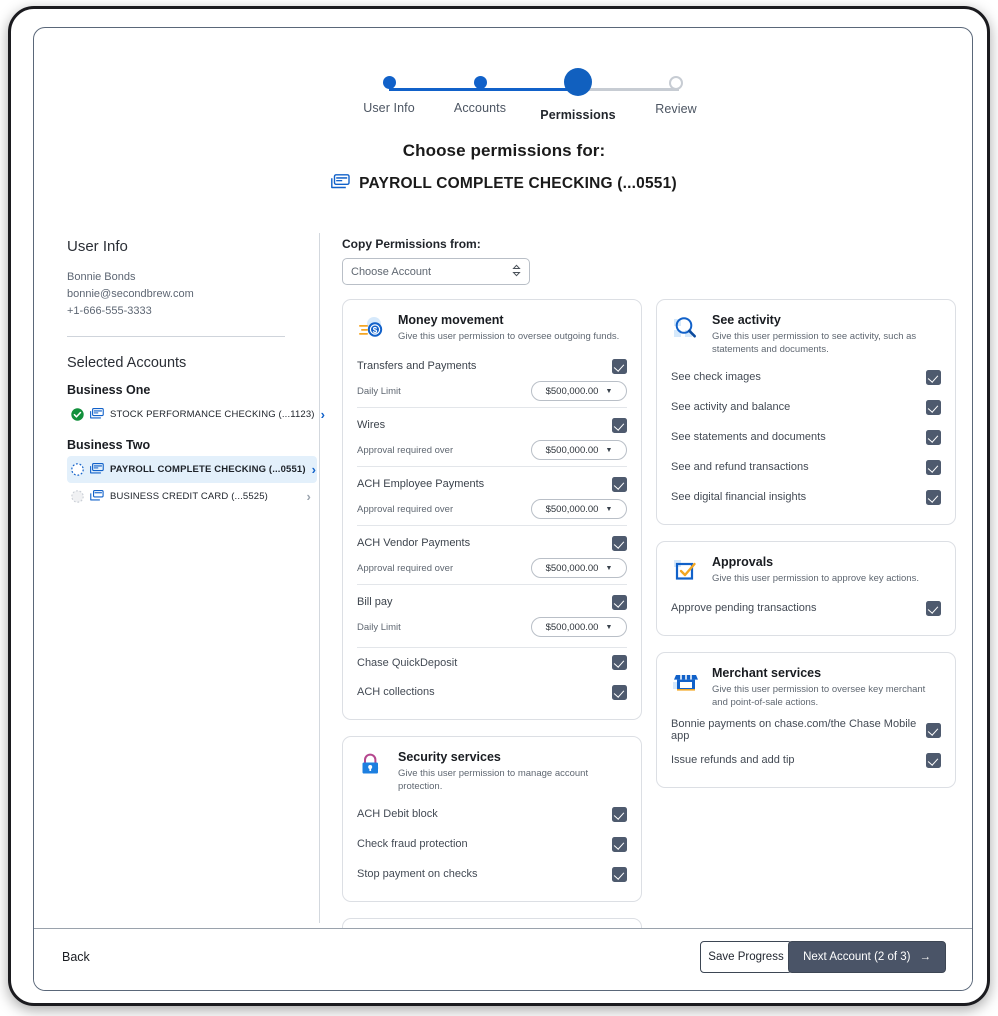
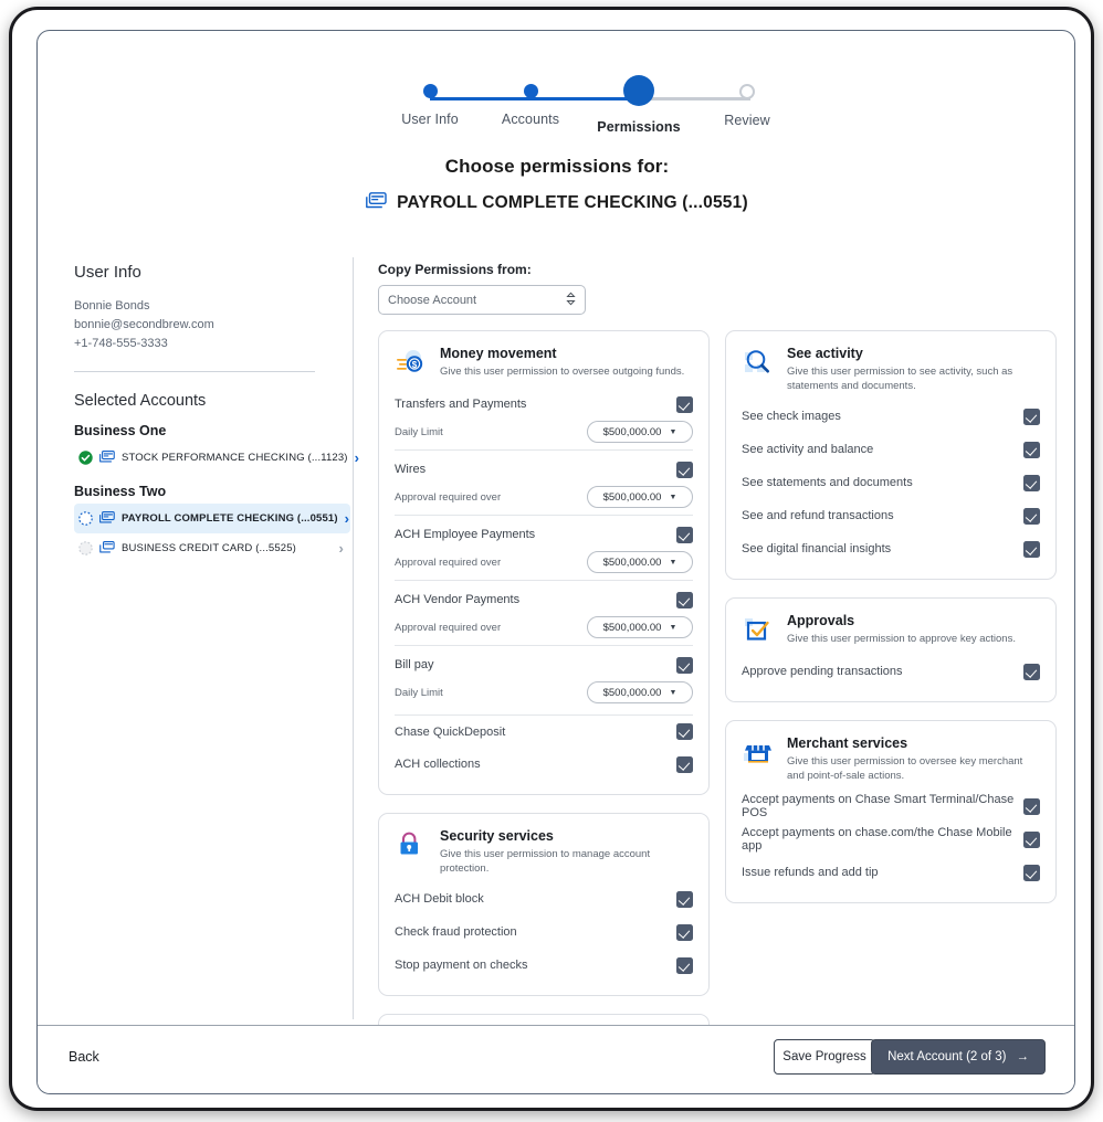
  User Info
  Accounts
  Permissions
  Review
  Choose permissions for:
  PAYROLL COMPLETE CHECKING (...0551)
  User Info
  Bonnie Bonds
  bonnie@secondbrew.com
- +1-666-555-3333
+ +1-748-555-3333
  Selected Accounts
  Business One
  STOCK PERFORMANCE CHECKING (...1123)
  ›
  Business Two
  PAYROLL COMPLETE CHECKING (...0551)
  ›
  BUSINESS CREDIT CARD (...5525)
  ›
  Copy Permissions from:
  Choose Account
  $
  Money movement
  Give this user permission to oversee outgoing funds.
  Transfers and Payments
  Daily Limit
  $500,000.00
  Wires
  Approval required over
  $500,000.00
  ACH Employee Payments
  Approval required over
  $500,000.00
  ACH Vendor Payments
  Approval required over
  $500,000.00
  Bill pay
  Daily Limit
  $500,000.00
  Chase QuickDeposit
  ACH collections
  Security services
  Give this user permission to manage account protection.
  ACH Debit block
  Check fraud protection
  Stop payment on checks
  See activity
  Give this user permission to see activity, such as statements and documents.
  See check images
  See activity and balance
  See statements and documents
  See and refund transactions
  See digital financial insights
  Approvals
  Give this user permission to approve key actions.
  Approve pending transactions
  Merchant services
  Give this user permission to oversee key merchant and point-of-sale actions.
+ Accept payments on Chase Smart Terminal/Chase POS
- Bonnie payments on chase.com/the Chase Mobile app
+ Accept payments on chase.com/the Chase Mobile app
  Issue refunds and add tip
  Back
  Save Progress
  Next Account (2 of 3)
  →
